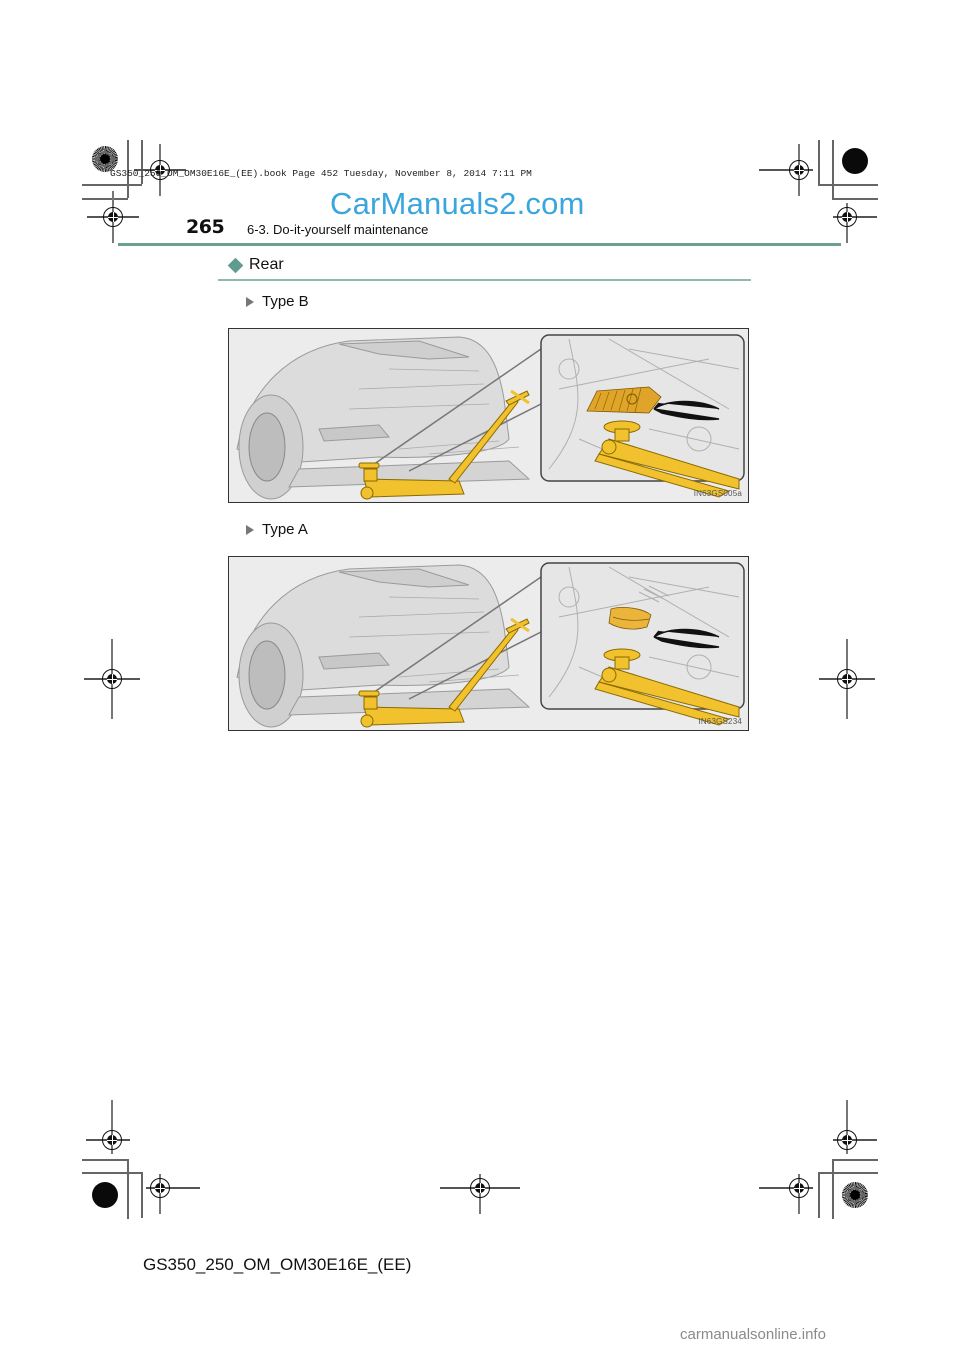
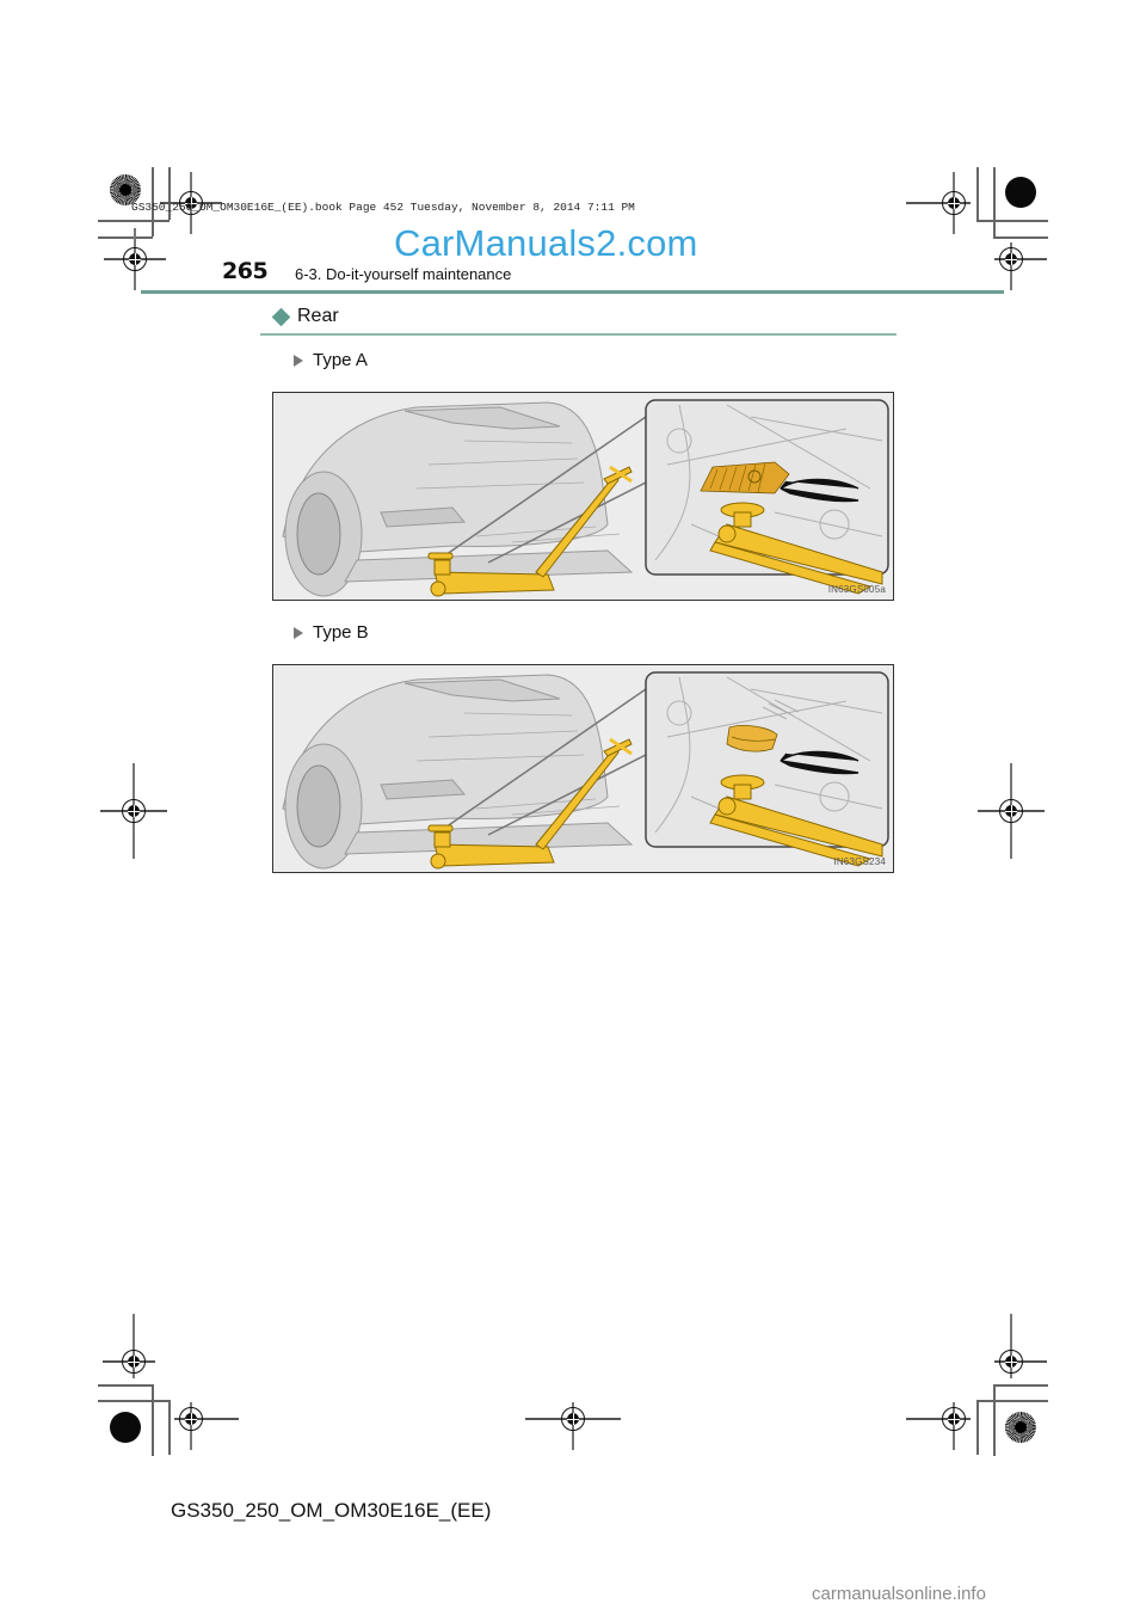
  GS350_250_OM_OM30E16E_(EE).book Page 452 Tuesday, November 8, 2014 7:11 PM
  CarManuals2.com
  265
  6-3. Do-it-yourself maintenance
  Rear
- Type B
+ Type A
  IN63GS005a
- Type A
+ Type B
  IN63GS234
  GS350_250_OM_OM30E16E_(EE)
  carmanualsonline.info
